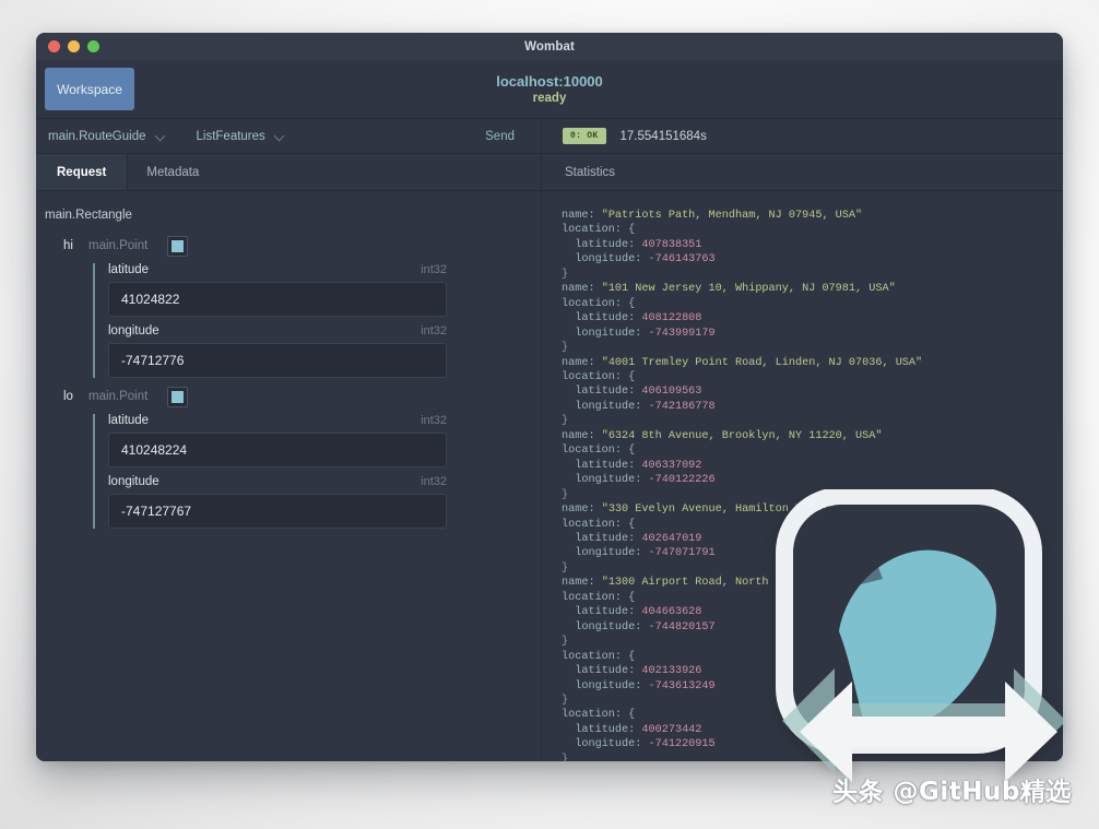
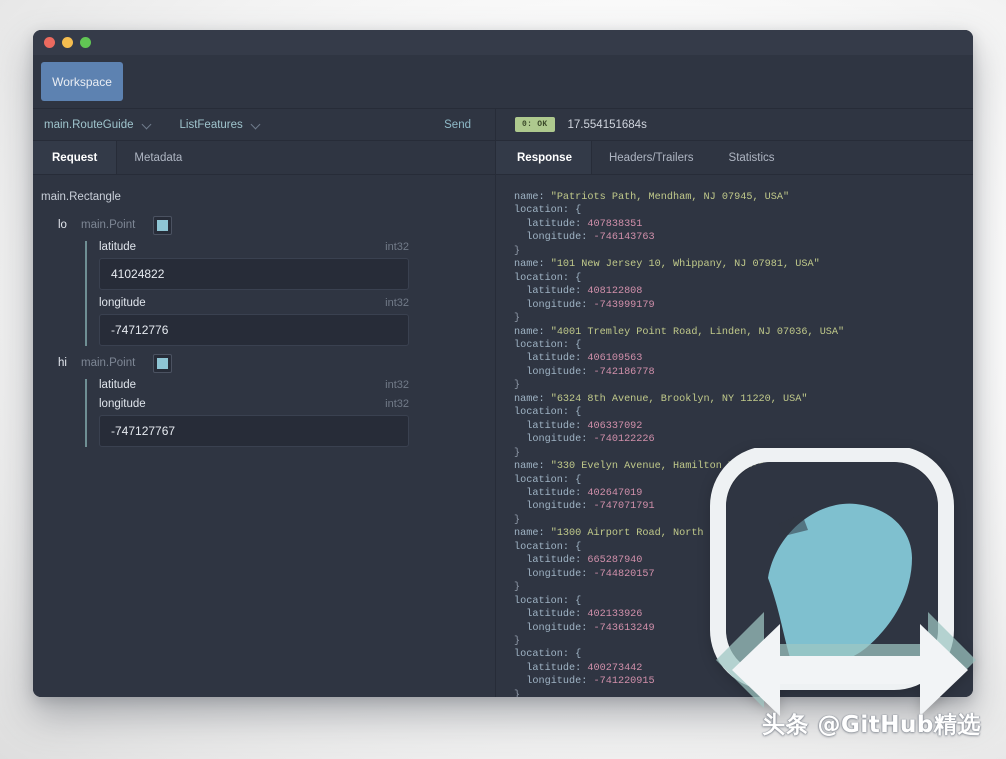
- Wombat
  Workspace
- localhost:10000
- ready
  main.RouteGuide
  ListFeatures
  Send
  Request
  Metadata
  main.Rectangle
- hi
+ lo
  main.Point
  latitude
  int32
  41024822
  longitude
  int32
  -74712776
- lo
+ hi
  main.Point
  latitude
  int32
- 410248224
  longitude
  int32
  -747127767
  0: OK
  17.554151684s
+ Response
+ Headers/Trailers
  Statistics
- name: "Patriots Path, Mendham, NJ 07945, USA" location: { latitude: 407838351 longitude: -746143763 } name: "101 New Jersey 10, Whippany, NJ 07981, USA" location: { latitude: 408122808 longitude: -743999179 } name: "4001 Tremley Point Road, Linden, NJ 07036, USA" location: { latitude: 406109563 longitude: -742186778 } name: "6324 8th Avenue, Brooklyn, NY 11220, USA" location: { latitude: 406337092 longitude: -740122226 } name: "330 Evelyn Avenue, Hamilton location: { latitude: 402647019 longitude: -747071791 } name: "1300 Airport Road, North location: { latitude: 404663628 longitude: -744820157 } location: { latitude: 402133926 longitude: -743613249 } location: { latitude: 400273442 longitude: -741220915 }
+ name: "Patriots Path, Mendham, NJ 07945, USA" location: { latitude: 407838351 longitude: -746143763 } name: "101 New Jersey 10, Whippany, NJ 07981, USA" location: { latitude: 408122808 longitude: -743999179 } name: "4001 Tremley Point Road, Linden, NJ 07036, USA" location: { latitude: 406109563 longitude: -742186778 } name: "6324 8th Avenue, Brooklyn, NY 11220, USA" location: { latitude: 406337092 longitude: -740122226 } name: "330 Evelyn Avenue, Hamilton location: { latitude: 402647019 longitude: -747071791 } name: "1300 Airport Road, North location: { latitude: 665287940 longitude: -744820157 } location: { latitude: 402133926 longitude: -743613249 } location: { latitude: 400273442 longitude: -741220915 }
  头条 @GitHub精选
